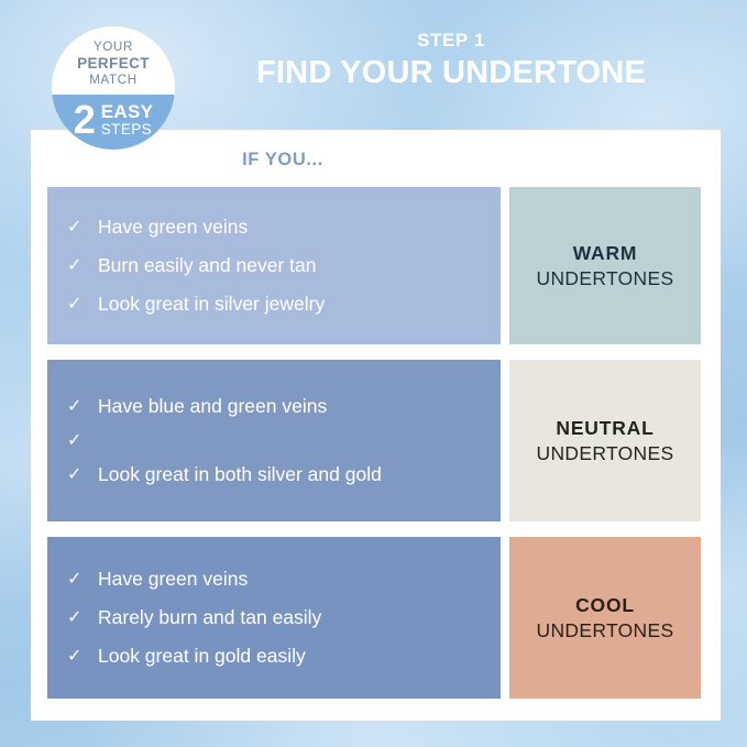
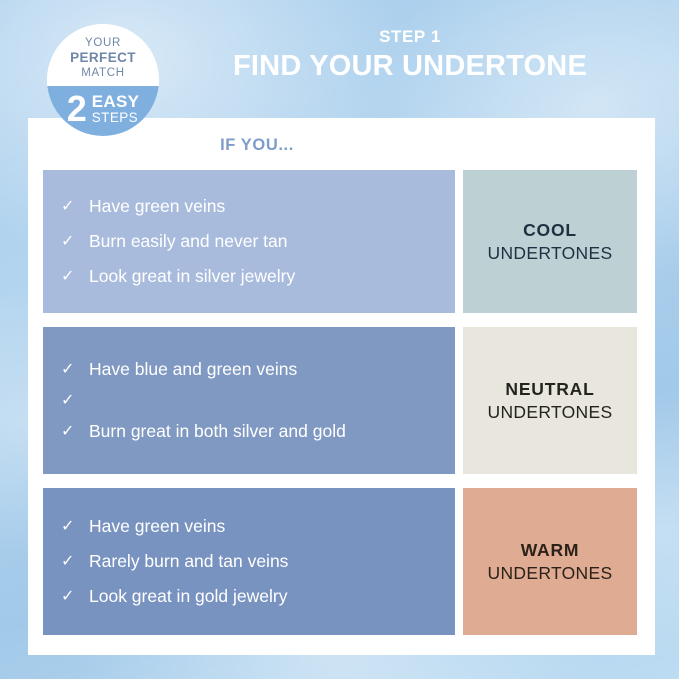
  STEP 1
  FIND YOUR UNDERTONE
  YOUR
  PERFECT
  MATCH
  2
  EASY
  STEPS
  IF YOU...
  ✓
  Have green veins
  ✓
  Burn easily and never tan
  ✓
  Look great in silver jewelry
- WARM
+ COOL
  UNDERTONES
  ✓
  Have blue and green veins
  ✓
  ✓
- Look great in both silver and gold
+ Burn great in both silver and gold
  NEUTRAL
  UNDERTONES
  ✓
  Have green veins
  ✓
- Rarely burn and tan easily
+ Rarely burn and tan veins
  ✓
- Look great in gold easily
+ Look great in gold jewelry
- COOL
+ WARM
  UNDERTONES
